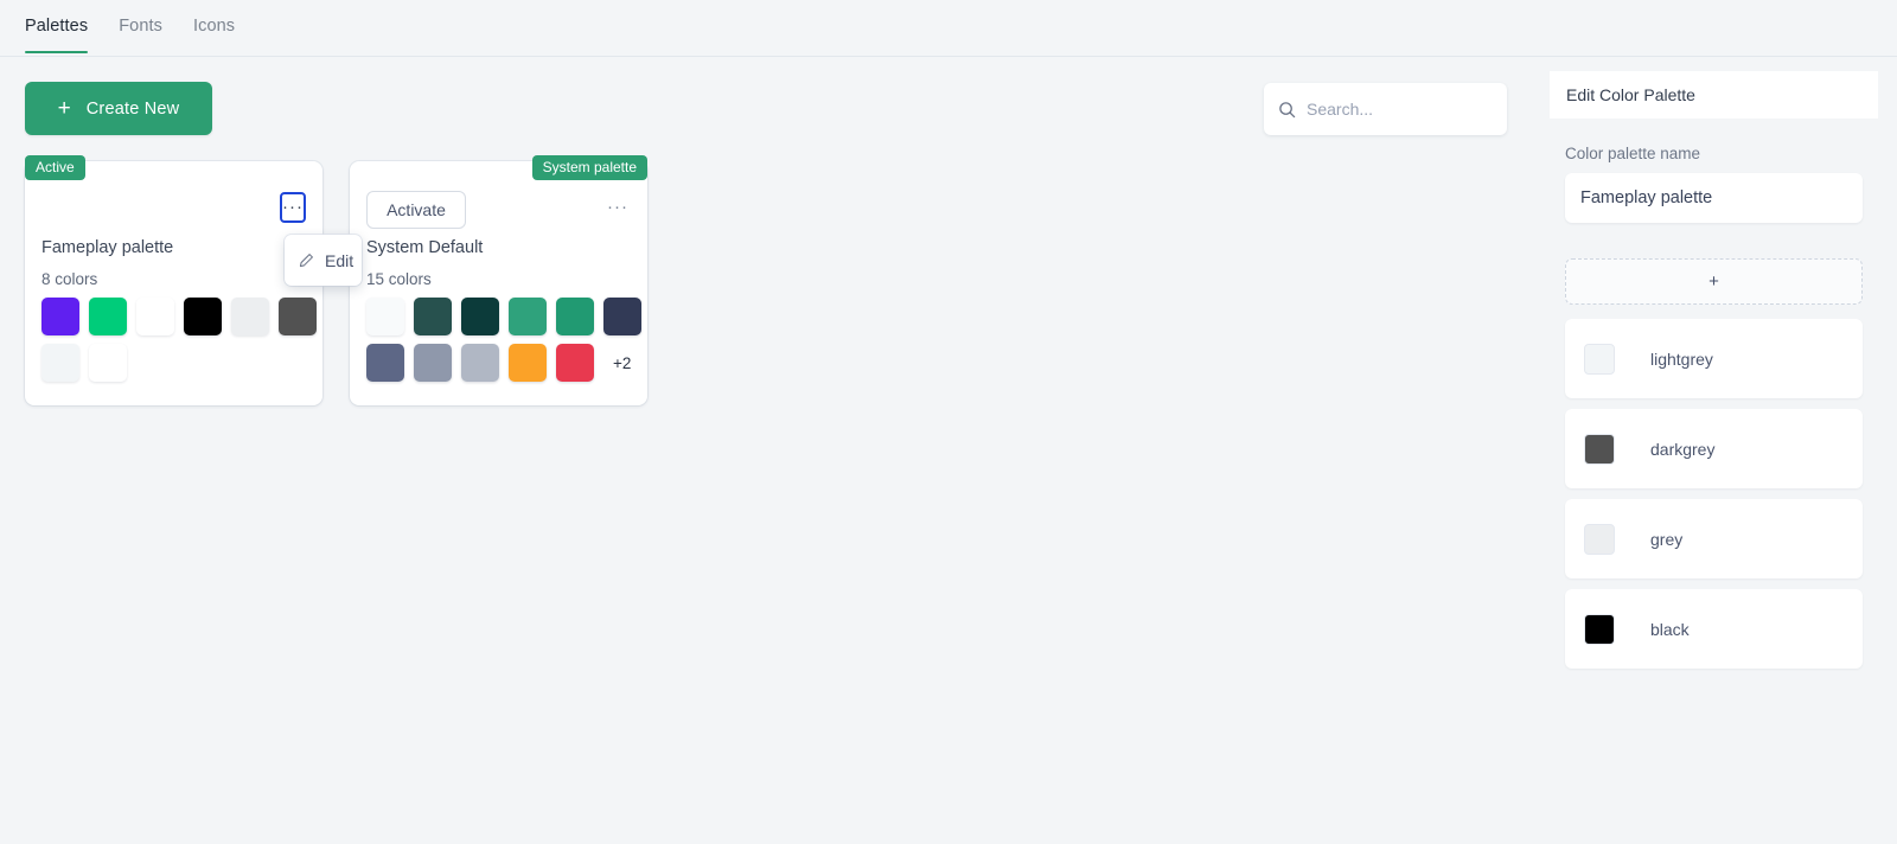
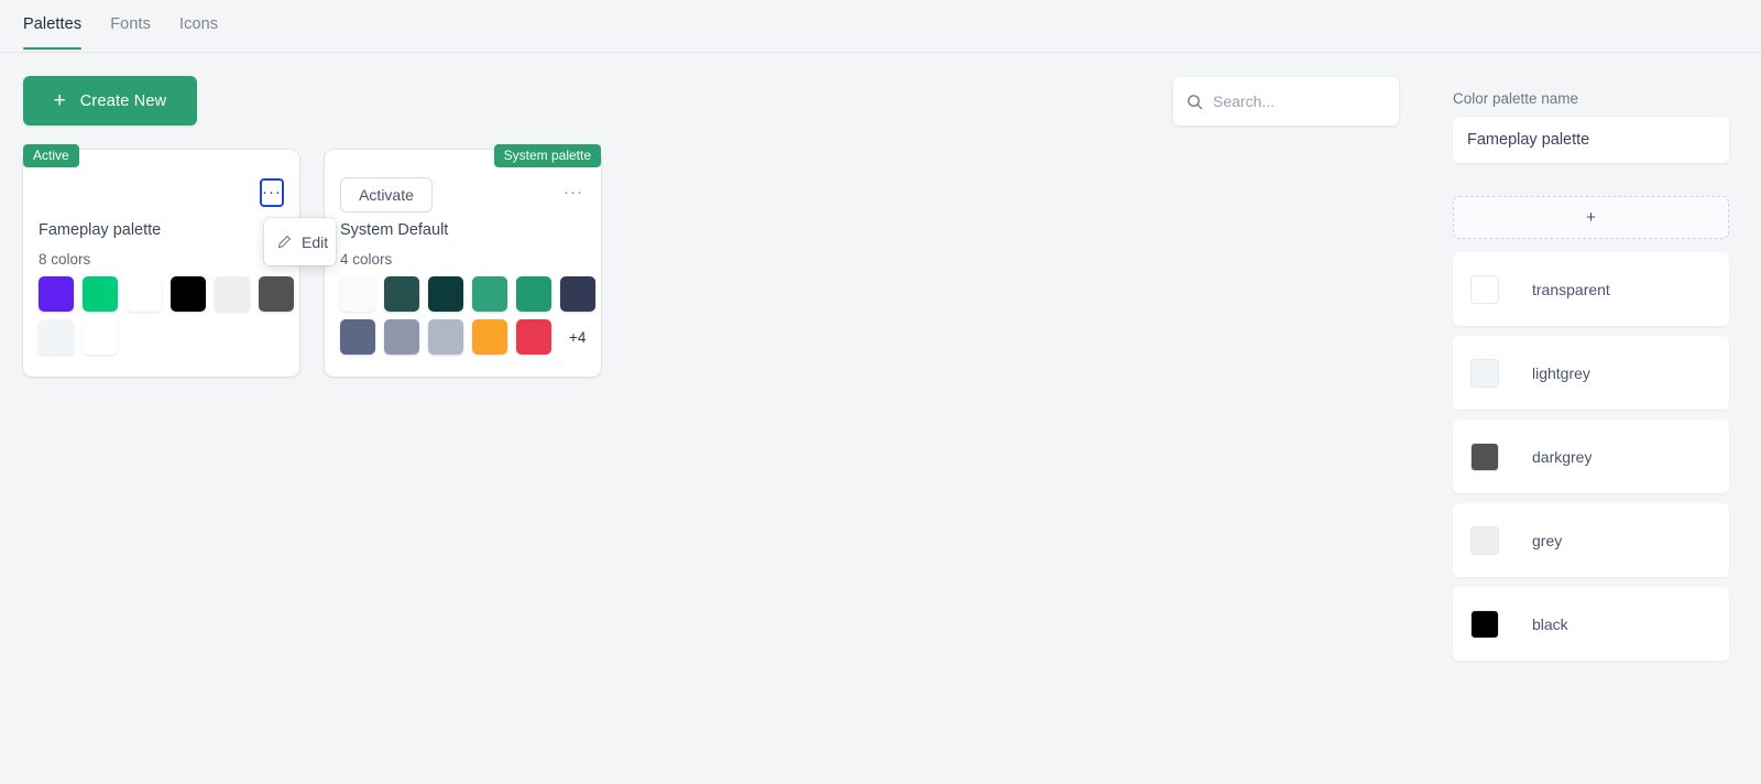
  Palettes
  Fonts
  Icons
  +
  Create New
  Search...
  Active
  ···
  Fameplay palette
  8 colors
  System palette
  Activate
  ···
  System Default
- 15 colors
+ 4 colors
- +2
+ +4
  Edit
- Edit Color Palette
  Color palette name
  Fameplay palette
  +
+ transparent
  lightgrey
  darkgrey
  grey
  black
